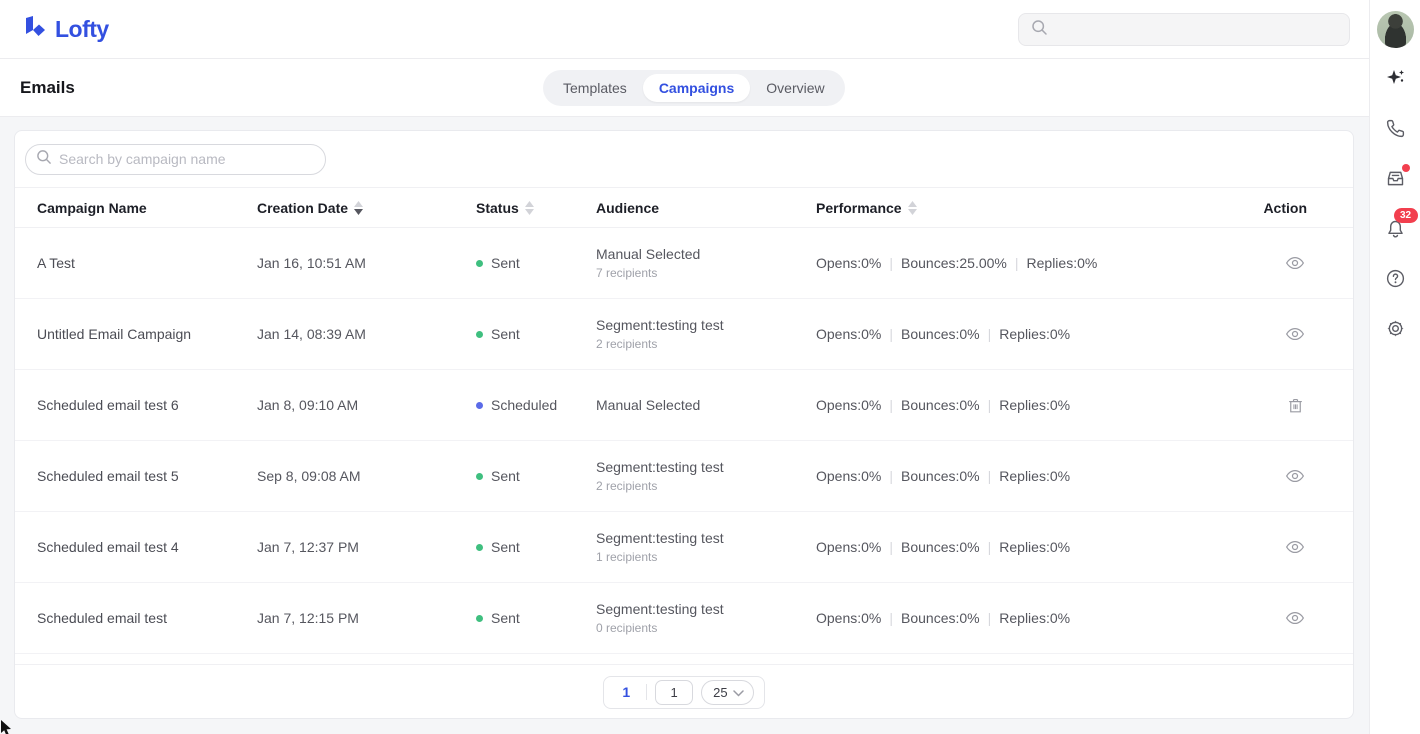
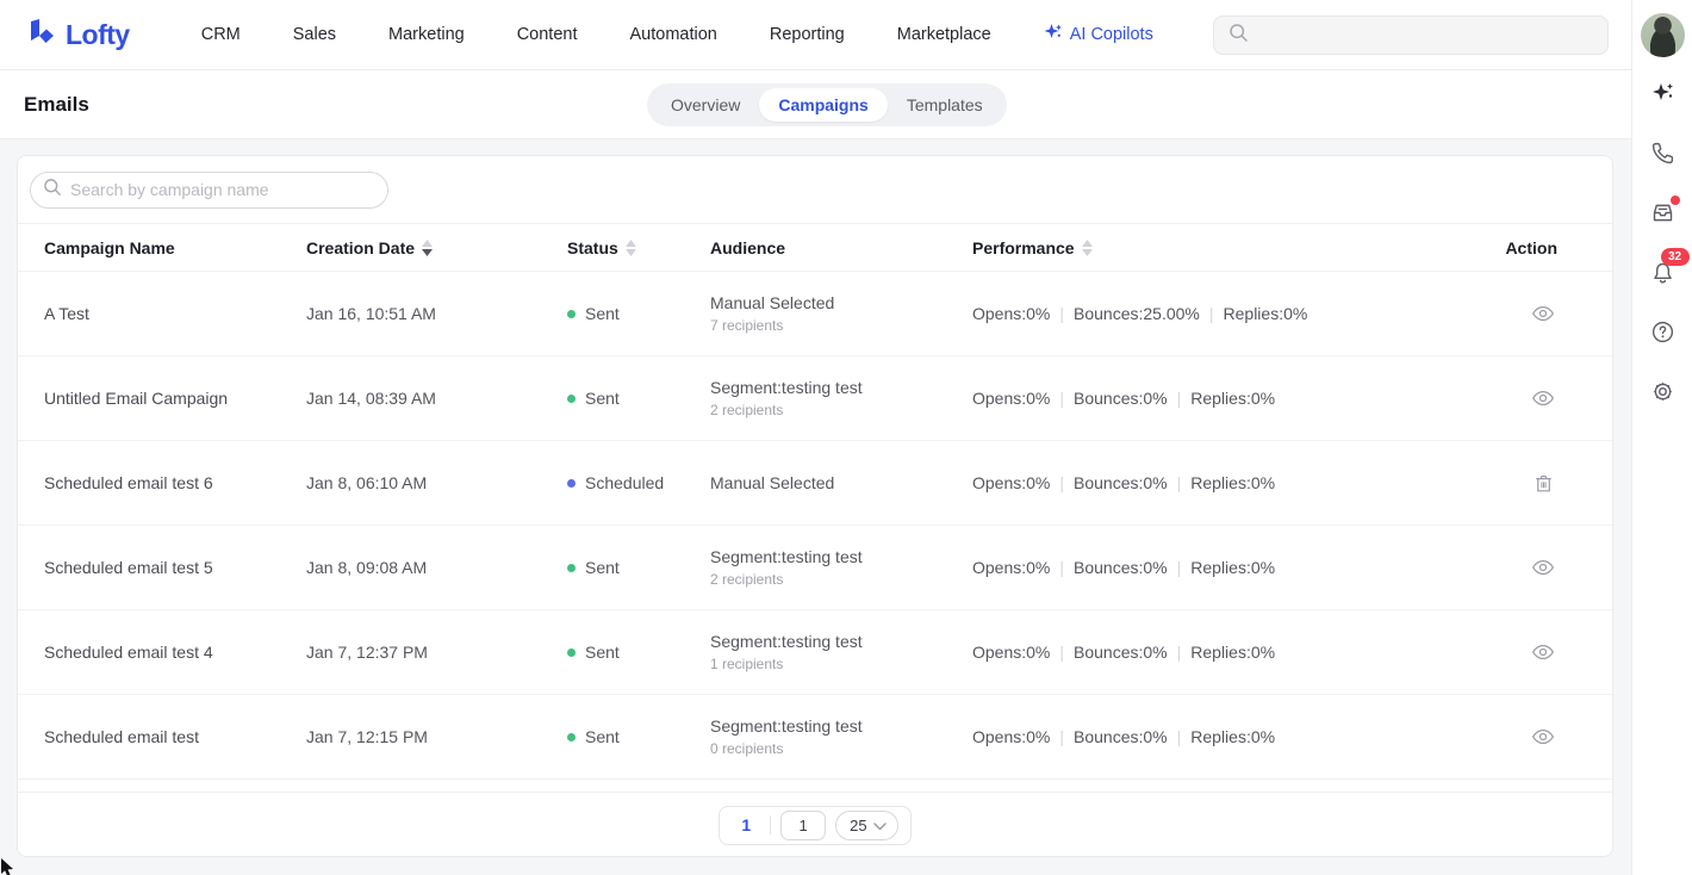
  Lofty
+ CRM
+ Sales
+ Marketing
+ Content
+ Automation
+ Reporting
+ Marketplace
+ AI Copilots
  32
  Emails
- Templates
+ Overview
  Campaigns
- Overview
+ Templates
  Search by campaign name
  Campaign Name
  Creation Date
  Status
  Audience
  Performance
  Action
  A Test
  Jan 16, 10:51 AM
  Sent
  Manual Selected
  7 recipients
  Opens:0%
  |
  Bounces:25.00%
  |
  Replies:0%
  Untitled Email Campaign
  Jan 14, 08:39 AM
  Sent
  Segment:testing test
  2 recipients
  Opens:0%
  |
  Bounces:0%
  |
  Replies:0%
  Scheduled email test 6
- Jan 8, 09:10 AM
+ Jan 8, 06:10 AM
  Scheduled
  Manual Selected
  Opens:0%
  |
  Bounces:0%
  |
  Replies:0%
  Scheduled email test 5
- Sep 8, 09:08 AM
+ Jan 8, 09:08 AM
  Sent
  Segment:testing test
  2 recipients
  Opens:0%
  |
  Bounces:0%
  |
  Replies:0%
  Scheduled email test 4
  Jan 7, 12:37 PM
  Sent
  Segment:testing test
  1 recipients
  Opens:0%
  |
  Bounces:0%
  |
  Replies:0%
  Scheduled email test
  Jan 7, 12:15 PM
  Sent
  Segment:testing test
  0 recipients
  Opens:0%
  |
  Bounces:0%
  |
  Replies:0%
  1
  1
  25
